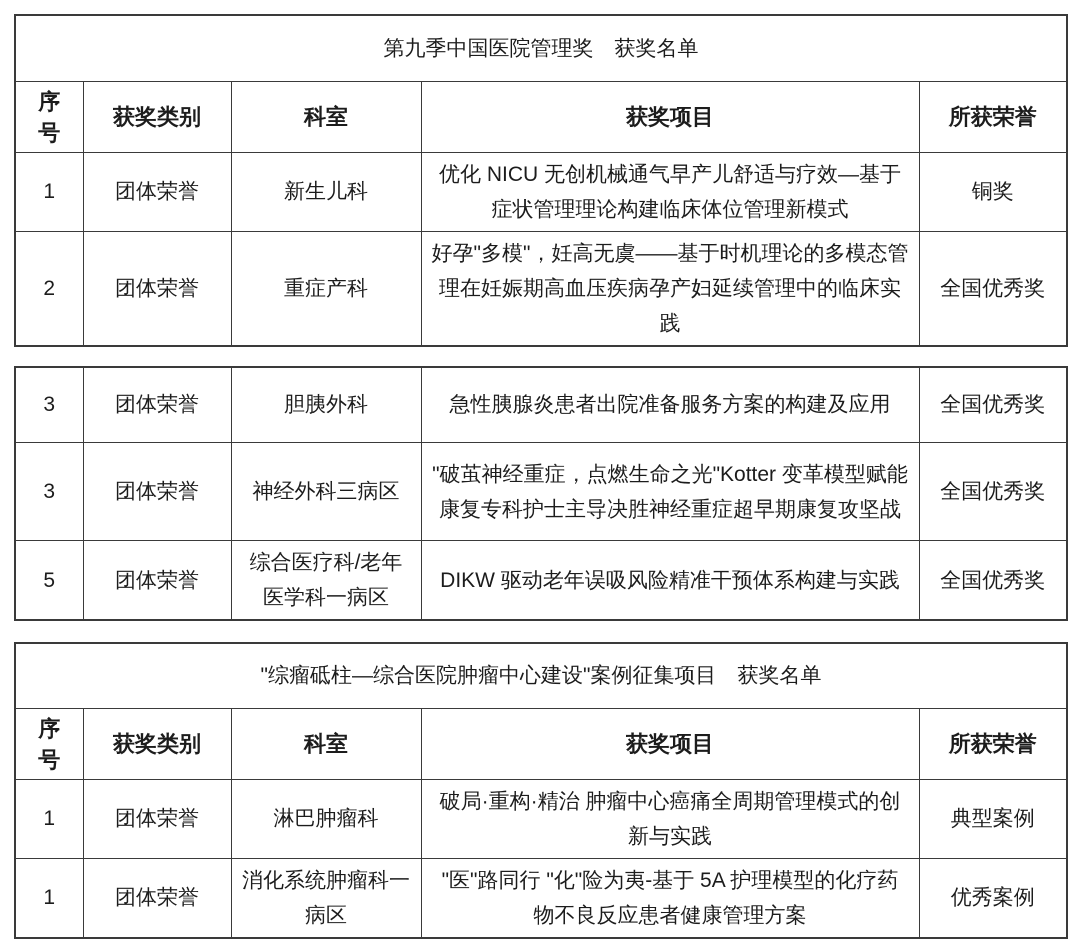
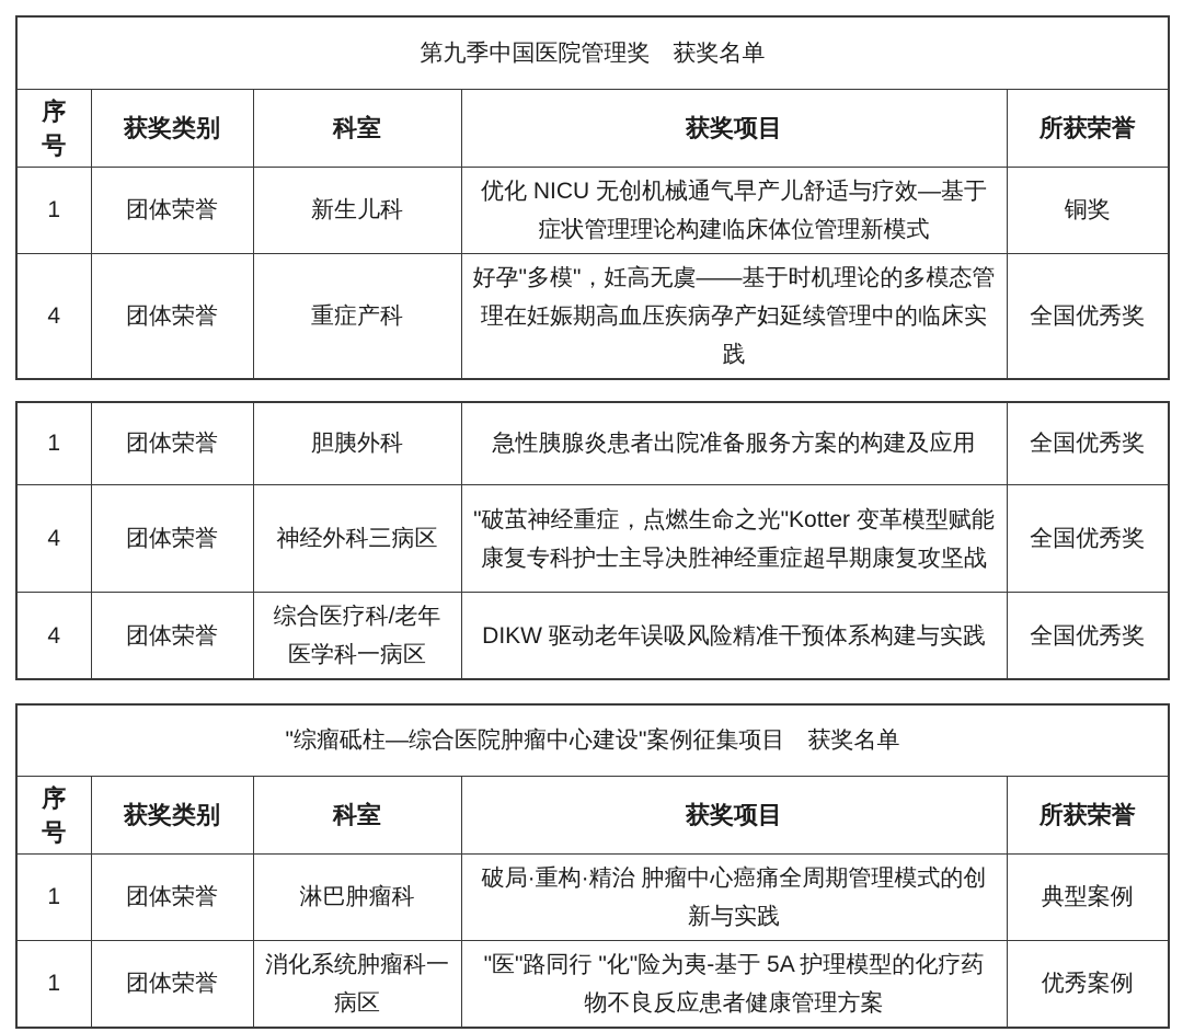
  第九季中国医院管理奖 获奖名单
  序 号	获奖类别	科室	获奖项目	所获荣誉
  1	团体荣誉	新生儿科	优化 NICU 无创机械通气早产儿舒适与疗效—基于症状管理理论构建临床体位管理新模式	铜奖
- 2	团体荣誉	重症产科	好孕"多模"，妊高无虞——基于时机理论的多模态管理在妊娠期高血压疾病孕产妇延续管理中的临床实践	全国优秀奖
+ 4	团体荣誉	重症产科	好孕"多模"，妊高无虞——基于时机理论的多模态管理在妊娠期高血压疾病孕产妇延续管理中的临床实践	全国优秀奖
- 3	团体荣誉	胆胰外科	急性胰腺炎患者出院准备服务方案的构建及应用	全国优秀奖
+ 1	团体荣誉	胆胰外科	急性胰腺炎患者出院准备服务方案的构建及应用	全国优秀奖
- 3	团体荣誉	神经外科三病区	"破茧神经重症，点燃生命之光"Kotter 变革模型赋能 康复专科护士主导决胜神经重症超早期康复攻坚战	全国优秀奖
+ 4	团体荣誉	神经外科三病区	"破茧神经重症，点燃生命之光"Kotter 变革模型赋能 康复专科护士主导决胜神经重症超早期康复攻坚战	全国优秀奖
- 5	团体荣誉	综合医疗科/老年医学科一病区	DIKW 驱动老年误吸风险精准干预体系构建与实践	全国优秀奖
+ 4	团体荣誉	综合医疗科/老年医学科一病区	DIKW 驱动老年误吸风险精准干预体系构建与实践	全国优秀奖
  "综瘤砥柱—综合医院肿瘤中心建设"案例征集项目 获奖名单
  序 号	获奖类别	科室	获奖项目	所获荣誉
  1	团体荣誉	淋巴肿瘤科	破局·重构·精治 肿瘤中心癌痛全周期管理模式的创新与实践	典型案例
  1	团体荣誉	消化系统肿瘤科一病区	"医"路同行 "化"险为夷-基于 5A 护理模型的化疗药物不良反应患者健康管理方案	优秀案例
